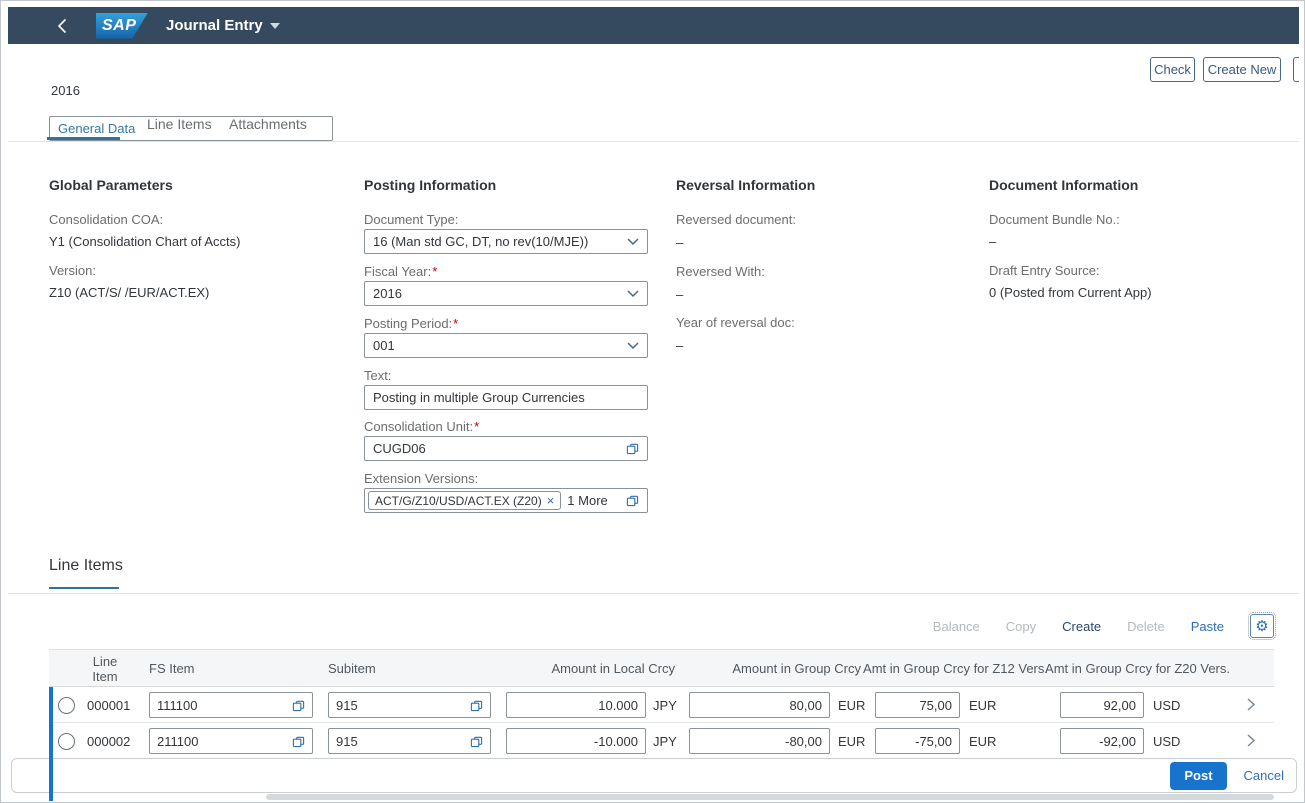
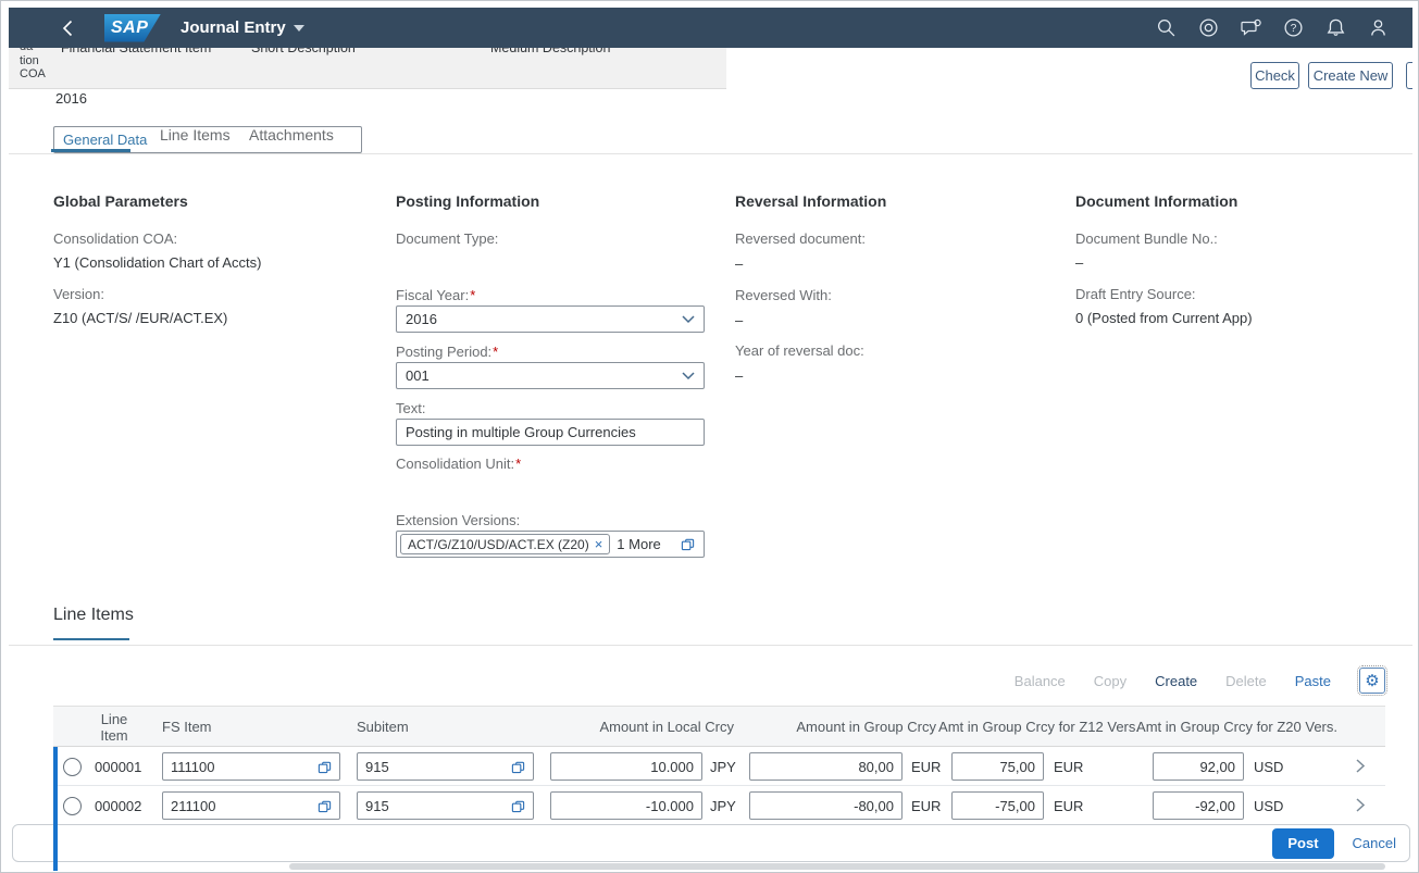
  SAP
  Journal Entry
+ ?
+ tion
+ COA
+ Financial Statement Item
+ Short Description
+ Medium Description
  2016
  Check
  Create New
  General Data
  Line Items
  Attachments
  Global Parameters
  Consolidation COA:
  Y1 (Consolidation Chart of Accts)
  Version:
  Z10 (ACT/S/ /EUR/ACT.EX)
  Posting Information
  Document Type:
- 16 (Man std GC, DT, no rev(10/MJE))
  Fiscal Year:*
  2016
  Posting Period:*
  001
  Text:
  Posting in multiple Group Currencies
  Consolidation Unit:*
- CUGD06
  Extension Versions:
  ACT/G/Z10/USD/ACT.EX (Z20)
  ×
  1 More
  Reversal Information
  Reversed document:
  –
  Reversed With:
  –
  Year of reversal doc:
  –
  Document Information
  Document Bundle No.:
  –
  Draft Entry Source:
  0 (Posted from Current App)
  Line Items
  Balance
  Copy
  Create
  Delete
  Paste
  ⚙
  Line Item
  FS Item
  Subitem
  Amount in Local Crcy
  Amount in Group Crcy
  Amt in Group Crcy for Z12 Vers.
  Amt in Group Crcy for Z20 Vers.
  000001
  111100
  915
  10.000
  JPY
  80,00
  EUR
  75,00
  EUR
  92,00
  USD
  000002
  211100
  915
  -10.000
  JPY
  -80,00
  EUR
  -75,00
  EUR
  -92,00
  USD
  Post
  Cancel
